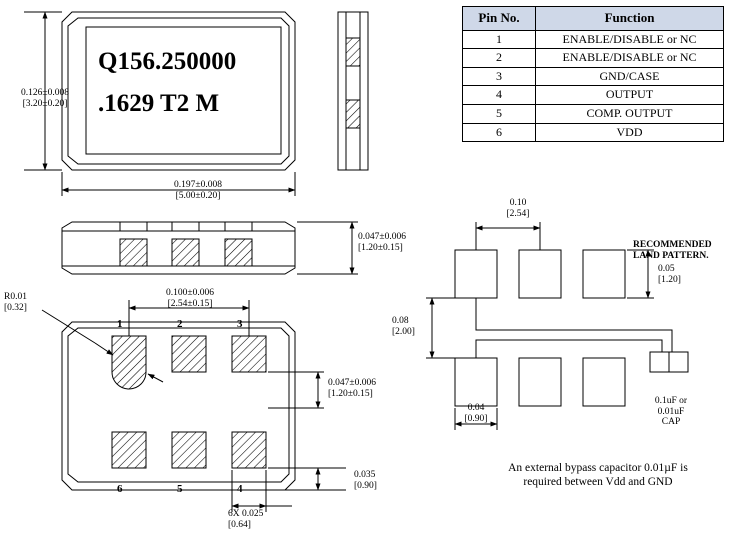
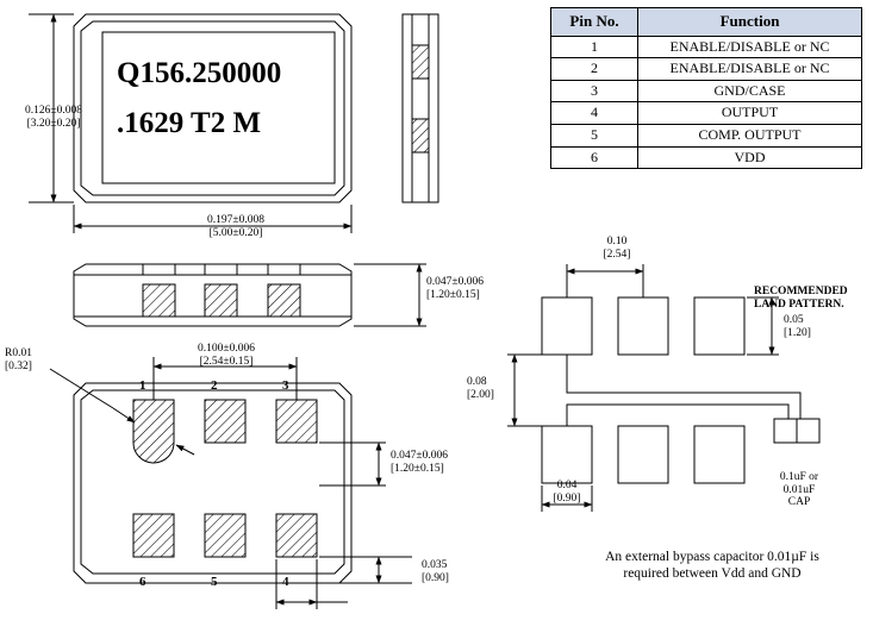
  Pin No.	Function
  1	ENABLE/DISABLE or NC
  2	ENABLE/DISABLE or NC
  3	GND/CASE
  4	OUTPUT
  5	COMP. OUTPUT
  6	VDD
  Q156.250000
  .1629 T2 M
  0.126±0.008
  [3.20±0.20]
  0.197±0.008
  [5.00±0.20]
  0.047±0.006
  [1.20±0.15]
  R0.01
  [0.32]
  0.100±0.006
  [2.54±0.15]
  0.047±0.006
  [1.20±0.15]
  0.035
  [0.90]
- 6X 0.025
- [0.64]
  1
  2
  3
  6
  5
  4
  RECOMMENDED
  LAND PATTERN.
  0.10
  [2.54]
  0.05
  [1.20]
  0.08
  [2.00]
  0.04
  [0.90]
  0.1uF or
  0.01uF
  CAP
  An external bypass capacitor 0.01µF is
  required between Vdd and GND
